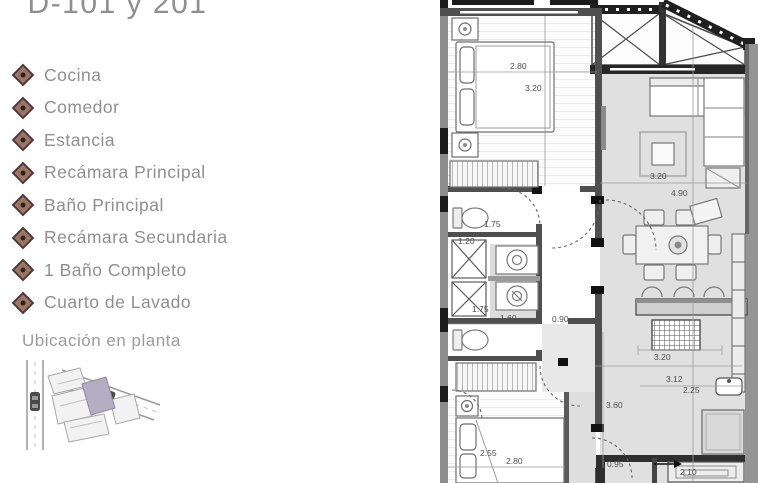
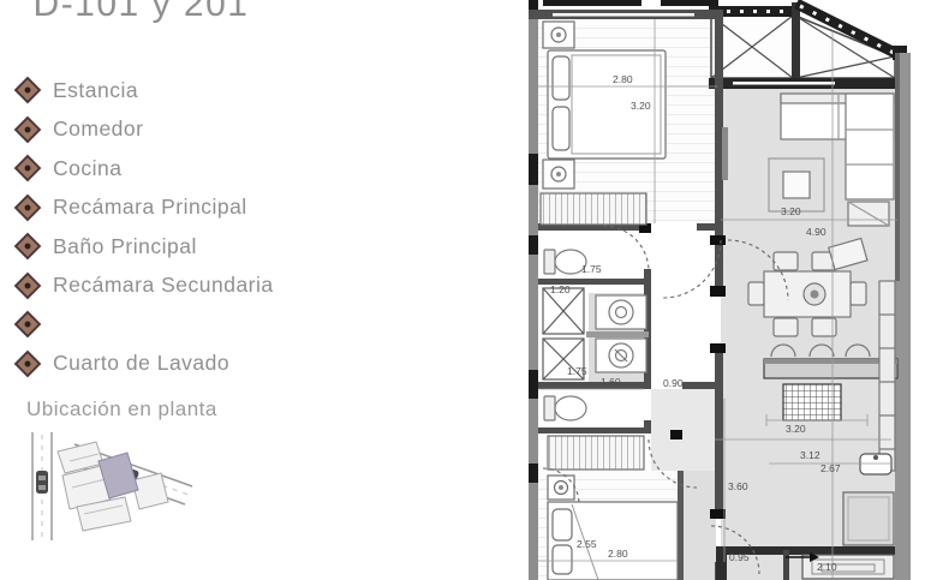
  D-101 y 201
- Cocina
+ Estancia
  Comedor
- Estancia
+ Cocina
  Recámara Principal
  Baño Principal
  Recámara Secundaria
- 1 Baño Completo
  Cuarto de Lavado
  Ubicación en planta
  2.80
  3.20
  3.20
  4.90
  1.75
  1.20
  1.75
  1.60
  0.90
  3.20
  3.12
- 2.25
+ 2.67
  3.60
  0.95
  2.10
  2.55
  2.80
